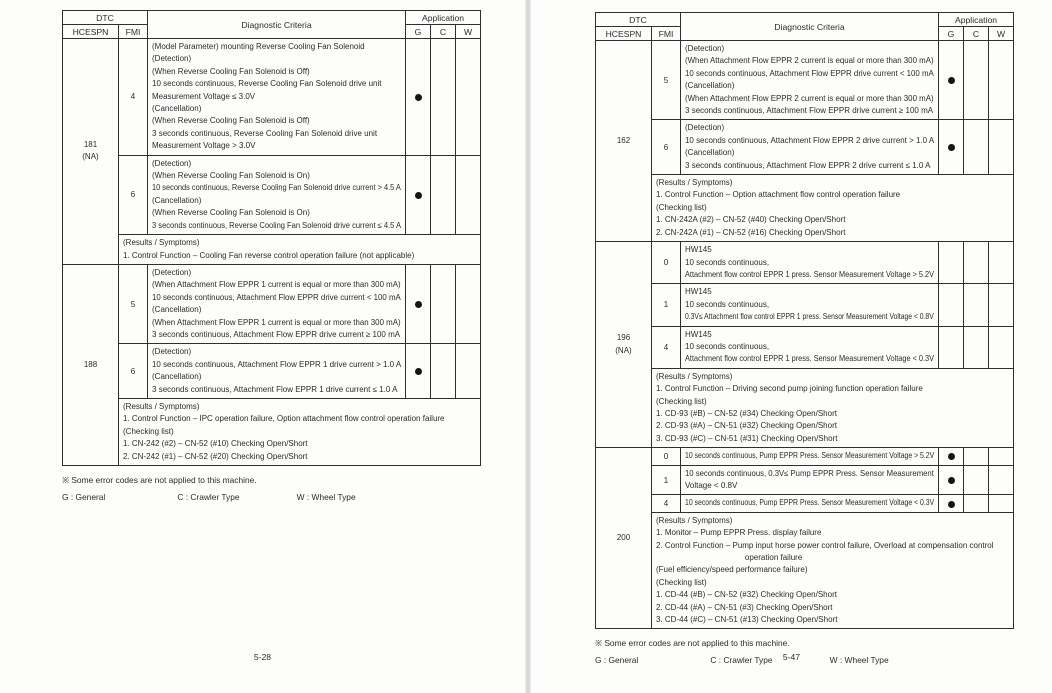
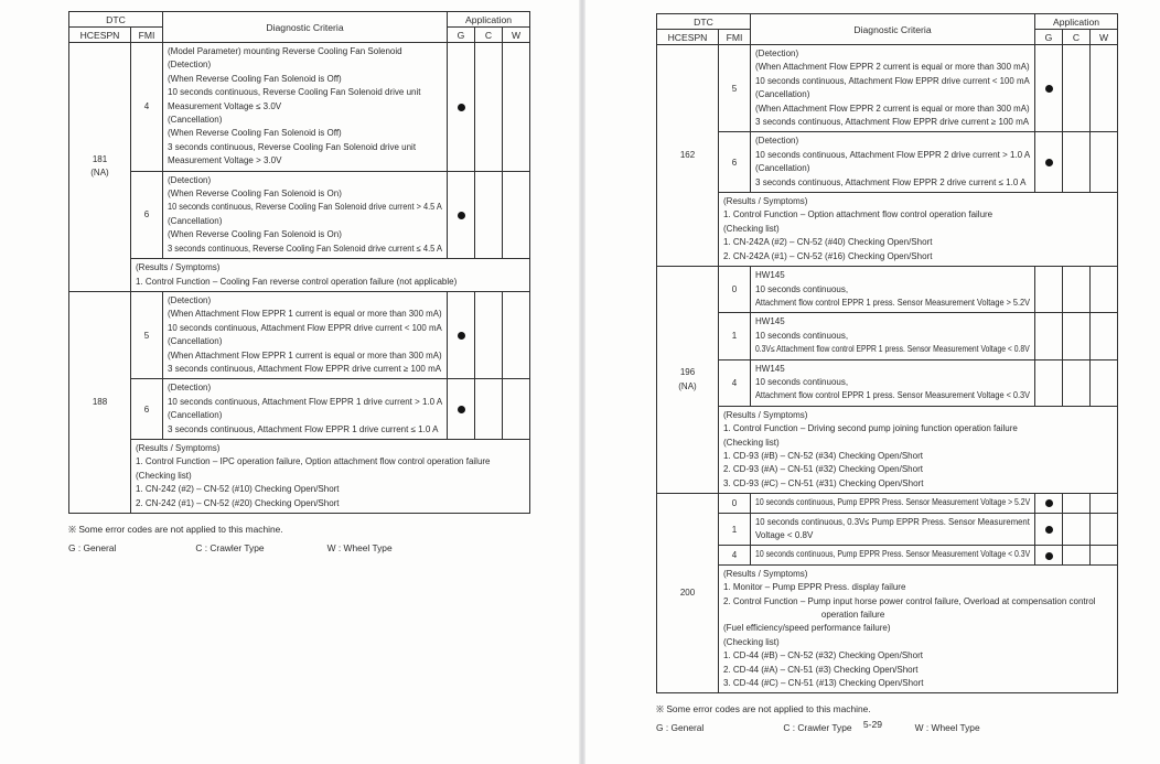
  DTC	Diagnostic Criteria	Application
  HCESPN	FMI	G	C	W
  181(NA)	4	(Model Parameter) mounting Reverse Cooling Fan Solenoid(Detection)(When Reverse Cooling Fan Solenoid is Off)10 seconds continuous, Reverse Cooling Fan Solenoid drive unitMeasurement Voltage ≤ 3.0V(Cancellation)(When Reverse Cooling Fan Solenoid is Off)3 seconds continuous, Reverse Cooling Fan Solenoid drive unitMeasurement Voltage > 3.0V
  6	(Detection)(When Reverse Cooling Fan Solenoid is On)10 seconds continuous, Reverse Cooling Fan Solenoid drive current > 4.5 A(Cancellation)(When Reverse Cooling Fan Solenoid is On)3 seconds continuous, Reverse Cooling Fan Solenoid drive current ≤ 4.5 A
  (Results / Symptoms)1. Control Function – Cooling Fan reverse control operation failure (not applicable)
  188	5	(Detection)(When Attachment Flow EPPR 1 current is equal or more than 300 mA)10 seconds continuous, Attachment Flow EPPR drive current < 100 mA(Cancellation)(When Attachment Flow EPPR 1 current is equal or more than 300 mA)3 seconds continuous, Attachment Flow EPPR drive current ≥ 100 mA
  6	(Detection)10 seconds continuous, Attachment Flow EPPR 1 drive current > 1.0 A(Cancellation)3 seconds continuous, Attachment Flow EPPR 1 drive current ≤ 1.0 A
  (Results / Symptoms)1. Control Function – IPC operation failure, Option attachment flow control operation failure(Checking list)1. CN-242 (#2) – CN-52 (#10) Checking Open/Short2. CN-242 (#1) – CN-52 (#20) Checking Open/Short
  ※ Some error codes are not applied to this machine.
  G : General C : Crawler Type W : Wheel Type
- 5-28
  DTC	Diagnostic Criteria	Application
  HCESPN	FMI	G	C	W
  162	5	(Detection)(When Attachment Flow EPPR 2 current is equal or more than 300 mA)10 seconds continuous, Attachment Flow EPPR drive current < 100 mA(Cancellation)(When Attachment Flow EPPR 2 current is equal or more than 300 mA)3 seconds continuous, Attachment Flow EPPR drive current ≥ 100 mA
  6	(Detection)10 seconds continuous, Attachment Flow EPPR 2 drive current > 1.0 A(Cancellation)3 seconds continuous, Attachment Flow EPPR 2 drive current ≤ 1.0 A
  (Results / Symptoms)1. Control Function – Option attachment flow control operation failure(Checking list)1. CN-242A (#2) – CN-52 (#40) Checking Open/Short2. CN-242A (#1) – CN-52 (#16) Checking Open/Short
  196(NA)	0	HW14510 seconds continuous,Attachment flow control EPPR 1 press. Sensor Measurement Voltage > 5.2V
  1	HW14510 seconds continuous,0.3V≤ Attachment flow control EPPR 1 press. Sensor Measurement Voltage < 0.8V
  4	HW14510 seconds continuous,Attachment flow control EPPR 1 press. Sensor Measurement Voltage < 0.3V
  (Results / Symptoms)1. Control Function – Driving second pump joining function operation failure(Checking list)1. CD-93 (#B) – CN-52 (#34) Checking Open/Short2. CD-93 (#A) – CN-51 (#32) Checking Open/Short3. CD-93 (#C) – CN-51 (#31) Checking Open/Short
  200	0	10 seconds continuous, Pump EPPR Press. Sensor Measurement Voltage > 5.2V
  1	10 seconds continuous, 0.3V≤ Pump EPPR Press. Sensor MeasurementVoltage < 0.8V
  4	10 seconds continuous, Pump EPPR Press. Sensor Measurement Voltage < 0.3V
  (Results / Symptoms)1. Monitor – Pump EPPR Press. display failure2. Control Function – Pump input horse power control failure, Overload at compensation control operation failure(Fuel efficiency/speed performance failure)(Checking list)1. CD-44 (#B) – CN-52 (#32) Checking Open/Short2. CD-44 (#A) – CN-51 (#3) Checking Open/Short3. CD-44 (#C) – CN-51 (#13) Checking Open/Short
  ※ Some error codes are not applied to this machine.
  G : General C : Crawler Type W : Wheel Type
- 5-47
+ 5-29
